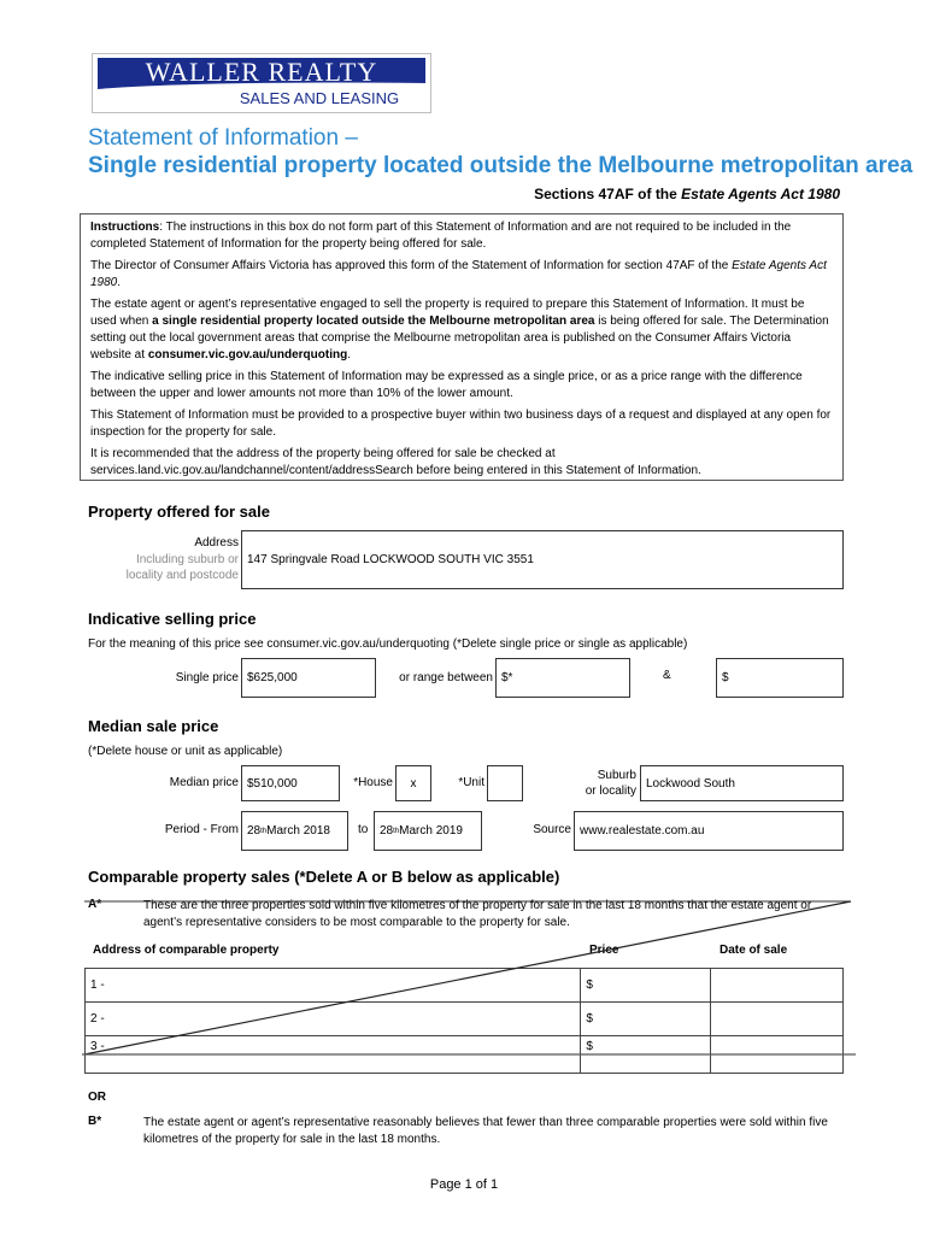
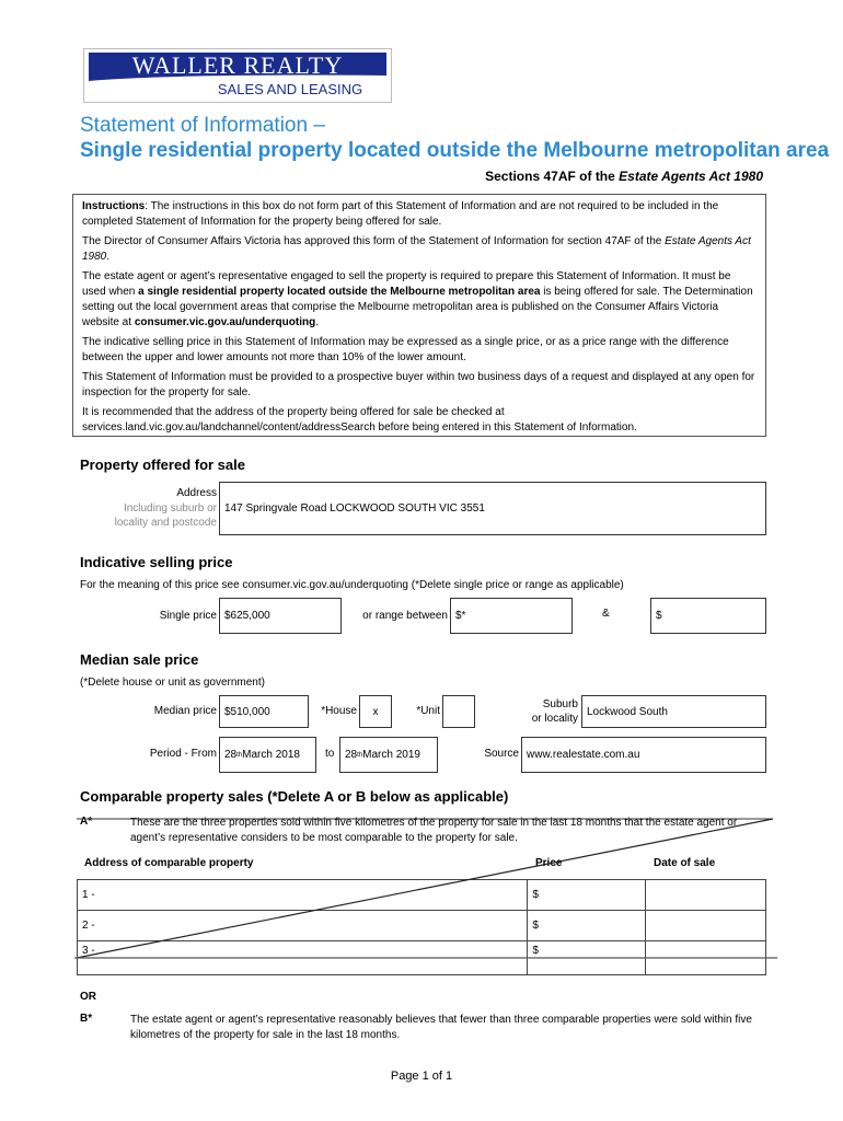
  WALLER REALTY
  SALES AND LEASING
  Statement of Information –
  Single residential property located outside the Melbourne metropolitan area
  Sections 47AF of the Estate Agents Act 1980
  Instructions: The instructions in this box do not form part of this Statement of Information and are not required to be included in the completed Statement of Information for the property being offered for sale.
  The Director of Consumer Affairs Victoria has approved this form of the Statement of Information for section 47AF of the Estate Agents Act 1980.
  The estate agent or agent’s representative engaged to sell the property is required to prepare this Statement of Information. It must be used when a single residential property located outside the Melbourne metropolitan area is being offered for sale. The Determination setting out the local government areas that comprise the Melbourne metropolitan area is published on the Consumer Affairs Victoria website at consumer.vic.gov.au/underquoting.
  The indicative selling price in this Statement of Information may be expressed as a single price, or as a price range with the difference between the upper and lower amounts not more than 10% of the lower amount.
  This Statement of Information must be provided to a prospective buyer within two business days of a request and displayed at any open for inspection for the property for sale.
  It is recommended that the address of the property being offered for sale be checked at services.land.vic.gov.au/landchannel/content/addressSearch before being entered in this Statement of Information.
  Property offered for sale
  Address
  Including suburb or
  locality and postcode
  147 Springvale Road LOCKWOOD SOUTH VIC 3551
  Indicative selling price
- For the meaning of this price see consumer.vic.gov.au/underquoting (*Delete single price or single as applicable)
+ For the meaning of this price see consumer.vic.gov.au/underquoting (*Delete single price or range as applicable)
  Single price
  $625,000
  or range between
  $*
  &
  $
  Median sale price
- (*Delete house or unit as applicable)
+ (*Delete house or unit as government)
  Median price
  $510,000
  *House
  x
  *Unit
  Suburb
  or locality
  Lockwood South
  Period - From
  28
  March 2018
  to
  28
  March 2019
  Source
  www.realestate.com.au
  Comparable property sales (*Delete A or B below as applicable)
  A*
  These are the three properties sold within five kilometres of the property for sale in the last 18 months that the estate agent or agent’s representative considers to be most comparable to the property for sale.
  Address of comparable property
  Date of sale
  1 -	$
  2 -	$
  3 -	$
  OR
  B*
  The estate agent or agent’s representative reasonably believes that fewer than three comparable properties were sold within five kilometres of the property for sale in the last 18 months.
  Page 1 of 1
